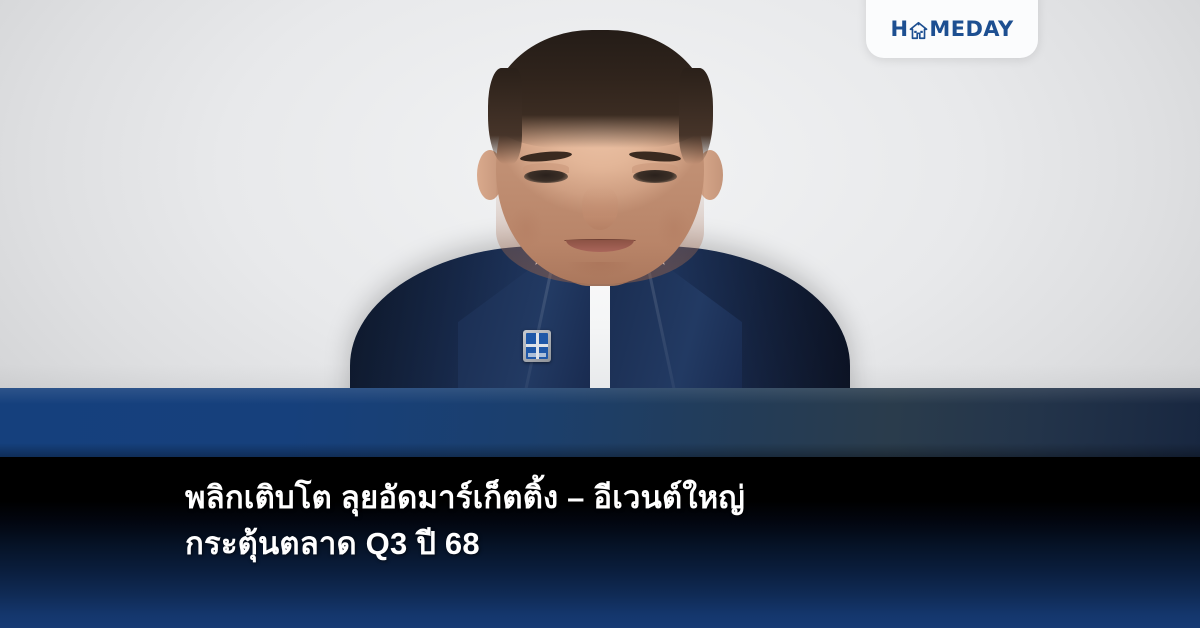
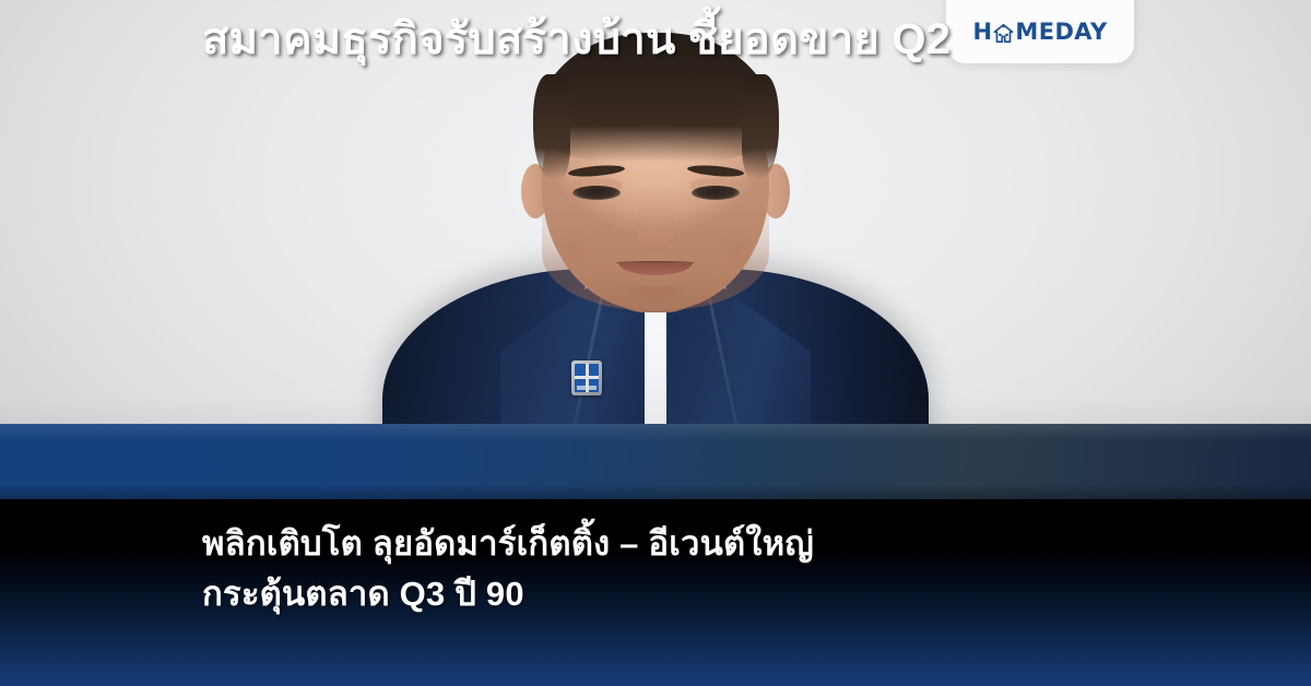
  H
  MEDAY
+ สมาคมธุรกิจรับสร้างบ้าน ชี้ยอดขาย Q2
  พลิกเติบโต ลุยอัดมาร์เก็ตติ้ง – อีเวนต์ใหญ่
- กระตุ้นตลาด Q3 ปี 68
+ กระตุ้นตลาด Q3 ปี 90
